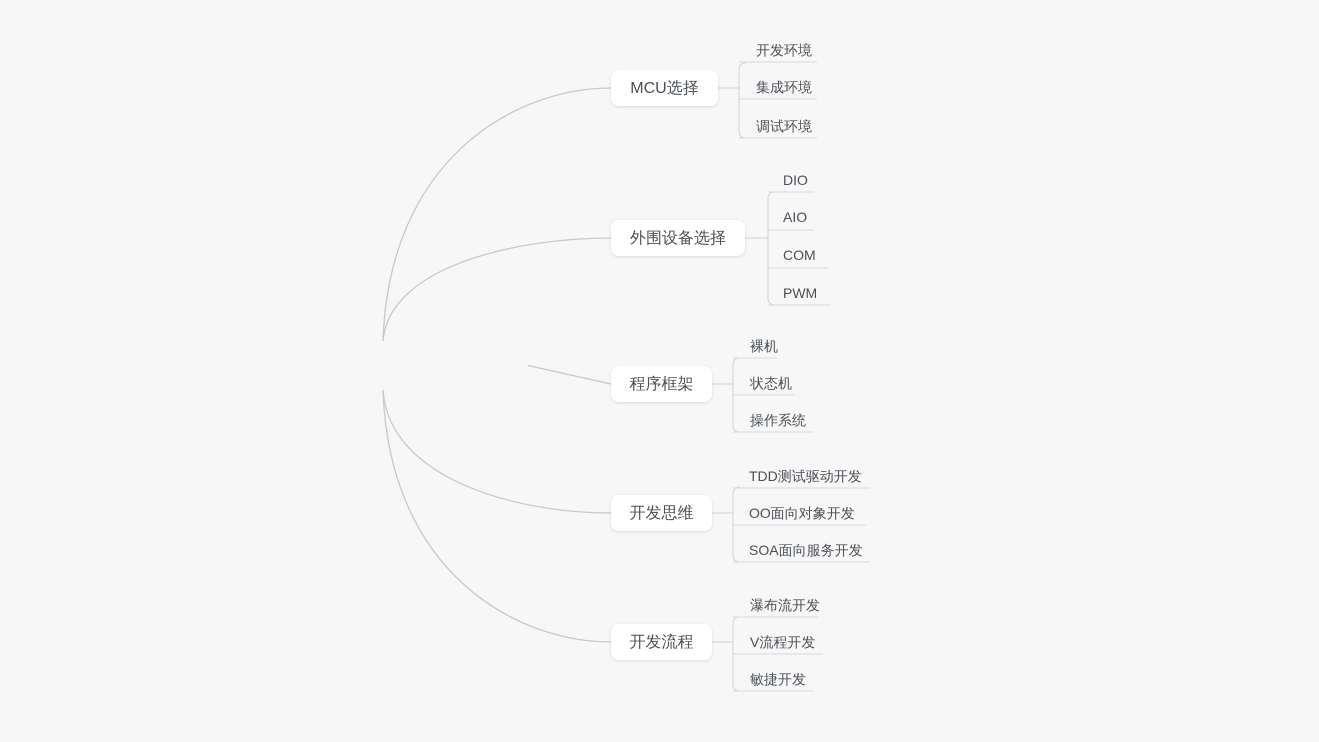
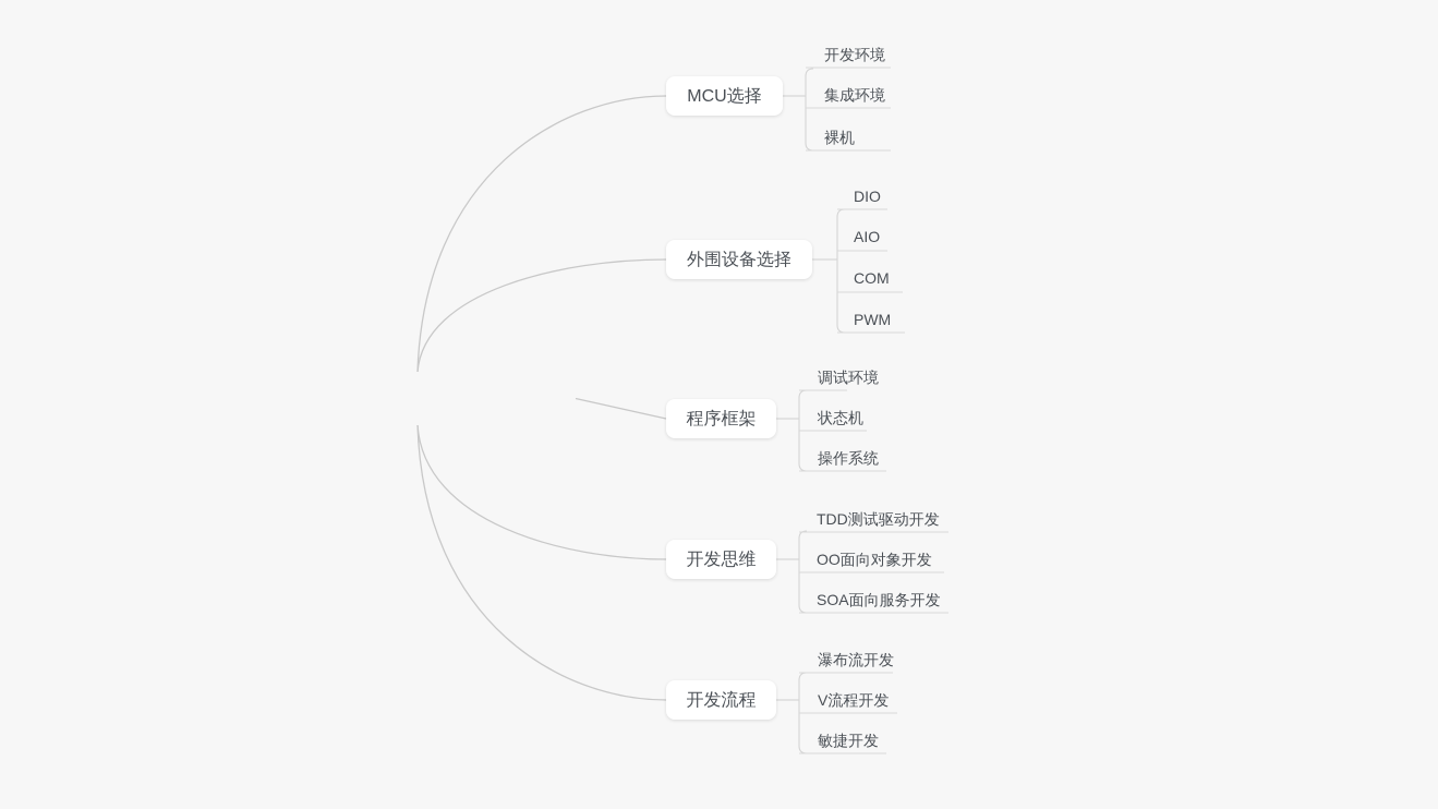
  MCU选择
  开发环境
  集成环境
- 调试环境
+ 裸机
  外围设备选择
  DIO
  AIO
  COM
  PWM
  程序框架
- 裸机
+ 调试环境
  状态机
  操作系统
  开发思维
  TDD测试驱动开发
  OO面向对象开发
  SOA面向服务开发
  开发流程
  瀑布流开发
  V流程开发
  敏捷开发
